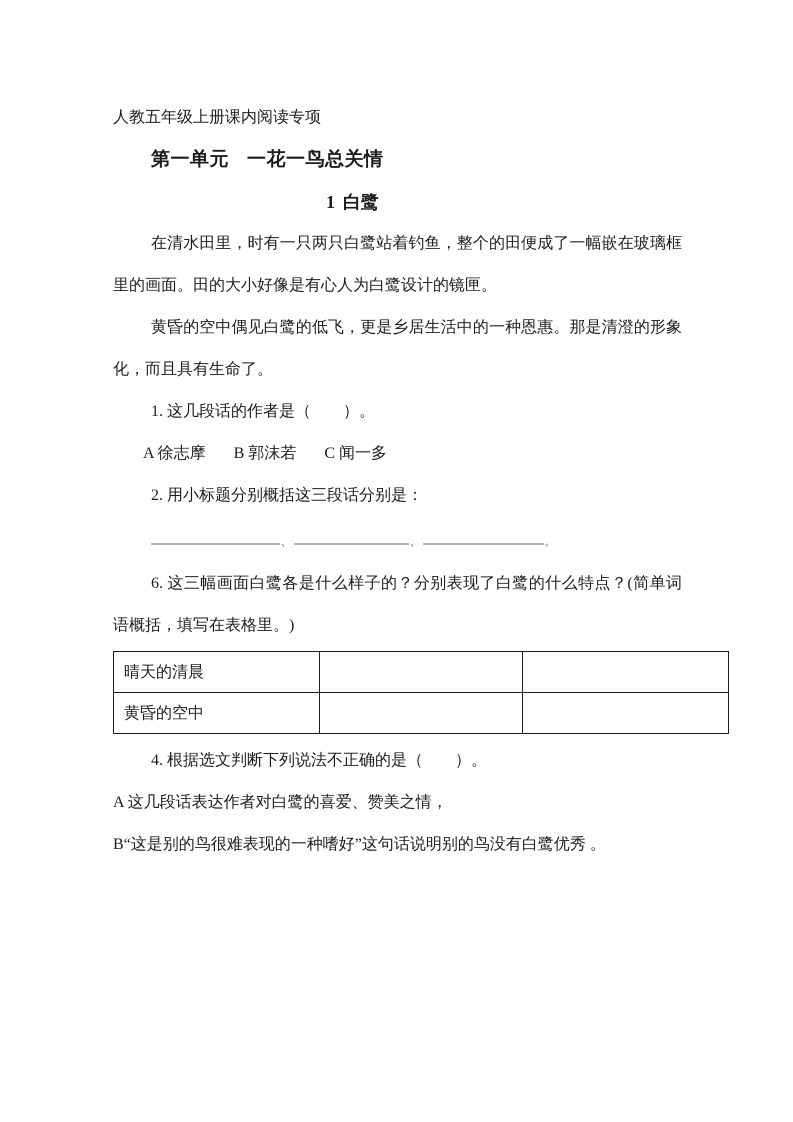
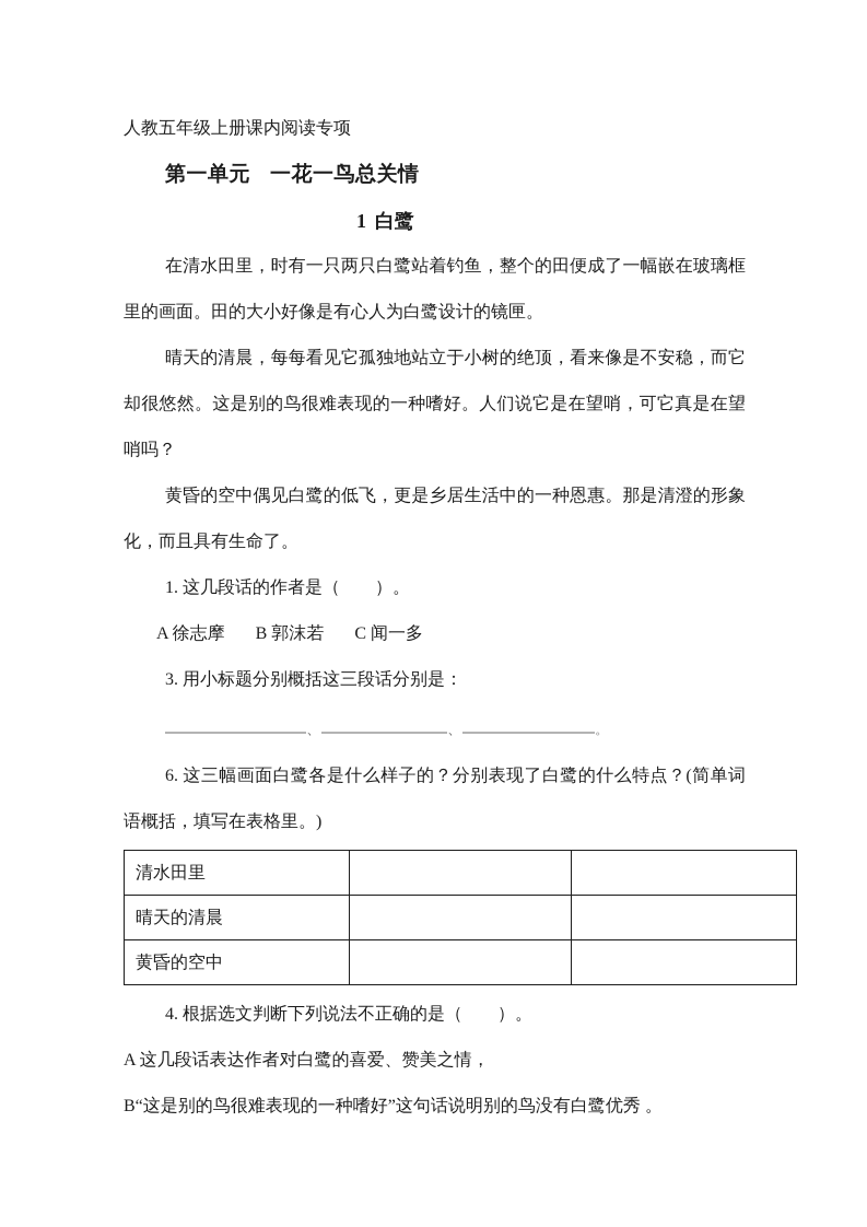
  人教五年级上册课内阅读专项
  第一单元 一花一鸟总关情
  1 白鹭
  在清水田里，时有一只两只白鹭站着钓鱼，整个的田便成了一幅嵌在玻璃框里的画面。田的大小好像是有心人为白鹭设计的镜匣。
+ 晴天的清晨，每每看见它孤独地站立于小树的绝顶，看来像是不安稳，而它却很悠然。这是别的鸟很难表现的一种嗜好。人们说它是在望哨，可它真是在望哨吗？
  黄昏的空中偶见白鹭的低飞，更是乡居生活中的一种恩惠。那是清澄的形象化，而且具有生命了。
  1. 这几段话的作者是（ ）。
  A 徐志摩 B 郭沫若 C 闻一多
- 2. 用小标题分别概括这三段话分别是：
+ 3. 用小标题分别概括这三段话分别是：
  、 、 。
  6. 这三幅画面白鹭各是什么样子的？分别表现了白鹭的什么特点？(简单词语概括，填写在表格里。)
+ 清水田里
  晴天的清晨
  黄昏的空中
  4. 根据选文判断下列说法不正确的是（ ）。
  A 这几段话表达作者对白鹭的喜爱、赞美之情，
  B“这是别的鸟很难表现的一种嗜好”这句话说明别的鸟没有白鹭优秀 。
